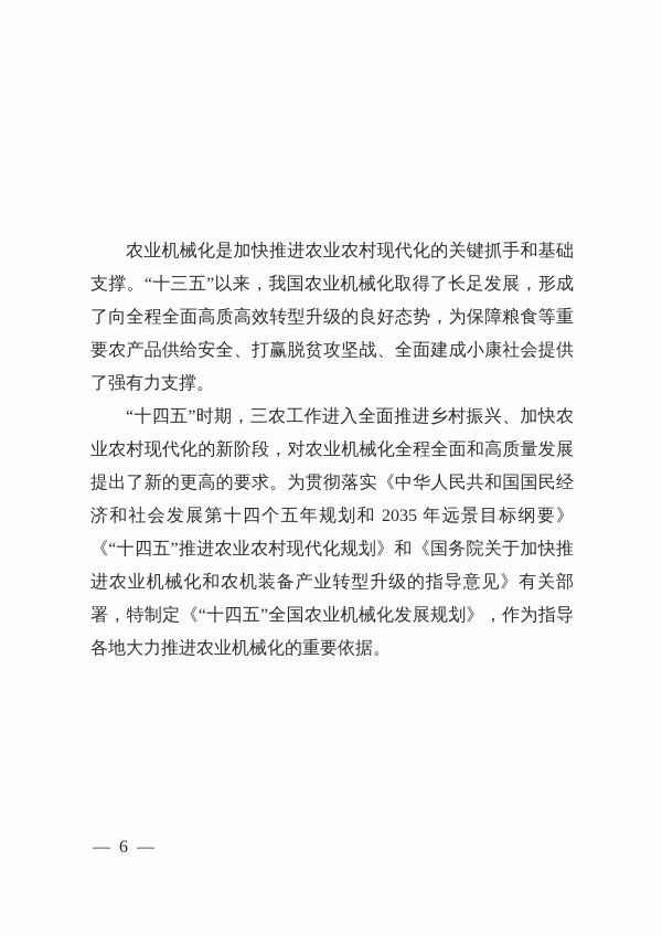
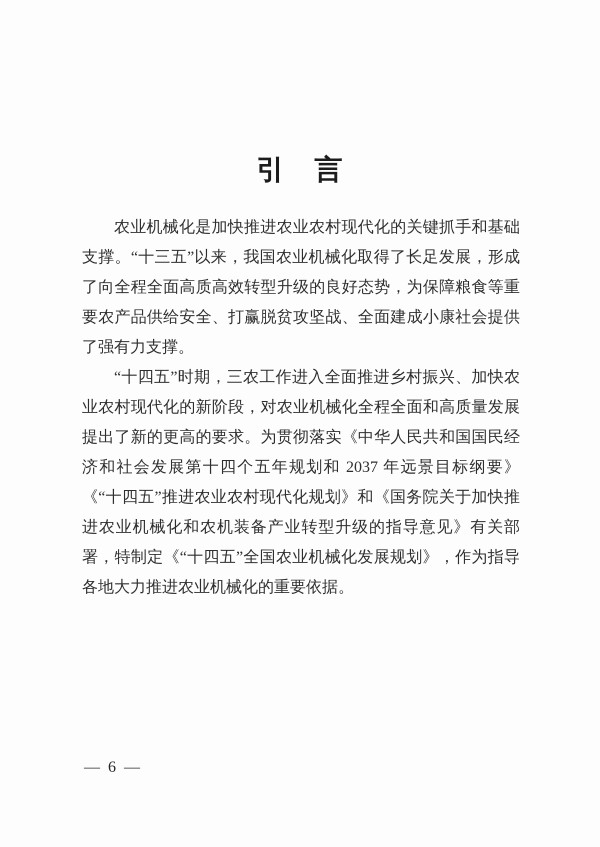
+ 引 言
  农业机械化是加快推进农业农村现代化的关键抓手和基础支撑。“十三五”以来，我国农业机械化取得了长足发展，形成了向全程全面高质高效转型升级的良好态势，为保障粮食等重要农产品供给安全、打赢脱贫攻坚战、全面建成小康社会提供了强有力支撑。
- “十四五”时期，三农工作进入全面推进乡村振兴、加快农业农村现代化的新阶段，对农业机械化全程全面和高质量发展提出了新的更高的要求。为贯彻落实《中华人民共和国国民经济和社会发展第十四个五年规划和 2035 年远景目标纲要》《“十四五”推进农业农村现代化规划》和《国务院关于加快推进农业机械化和农机装备产业转型升级的指导意见》有关部署，特制定《“十四五”全国农业机械化发展规划》，作为指导各地大力推进农业机械化的重要依据。
+ “十四五”时期，三农工作进入全面推进乡村振兴、加快农业农村现代化的新阶段，对农业机械化全程全面和高质量发展提出了新的更高的要求。为贯彻落实《中华人民共和国国民经济和社会发展第十四个五年规划和 2037 年远景目标纲要》《“十四五”推进农业农村现代化规划》和《国务院关于加快推进农业机械化和农机装备产业转型升级的指导意见》有关部署，特制定《“十四五”全国农业机械化发展规划》，作为指导各地大力推进农业机械化的重要依据。
  — 6 —
